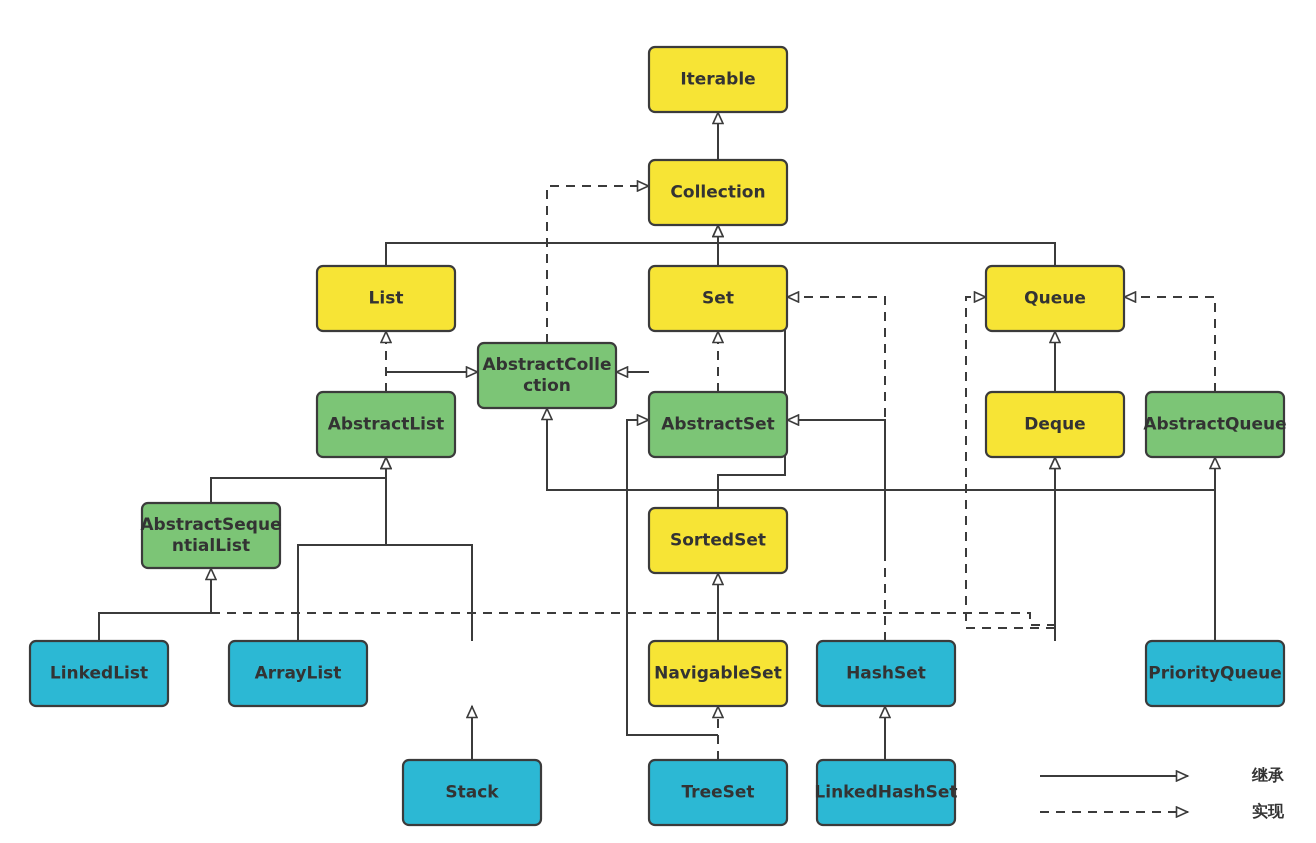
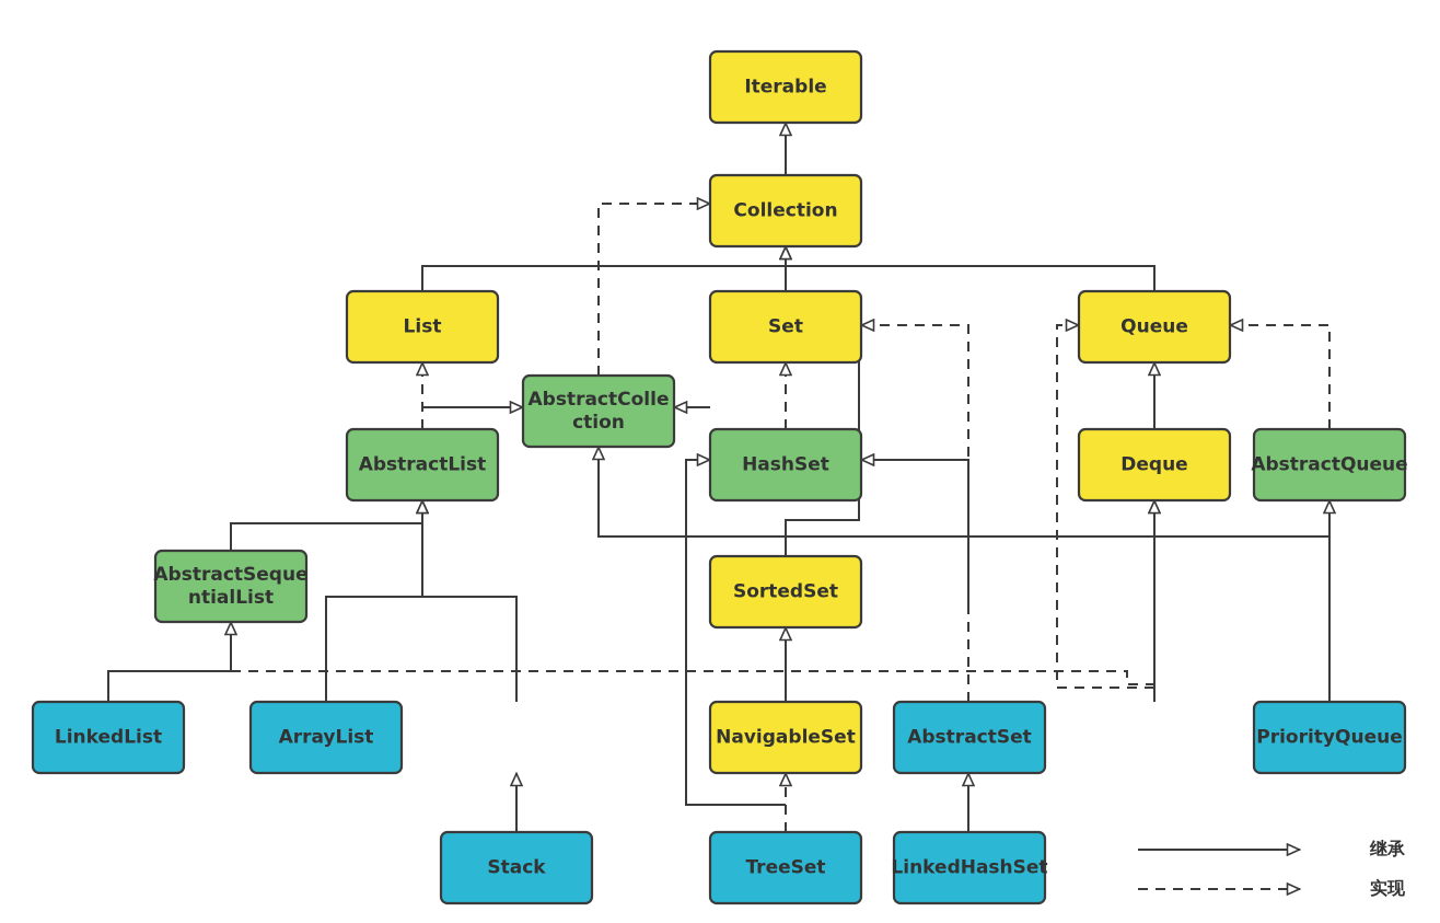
  Iterable
  Collection
  List
  Set
  Queue
  AbstractColle
  ction
  AbstractList
- AbstractSet
+ HashSet
  Deque
  AbstractQueue
  AbstractSeque
  ntialList
  SortedSet
  LinkedList
  ArrayList
  NavigableSet
- HashSet
+ AbstractSet
  PriorityQueue
  Stack
  TreeSet
  LinkedHashSet
  继承
  实现
